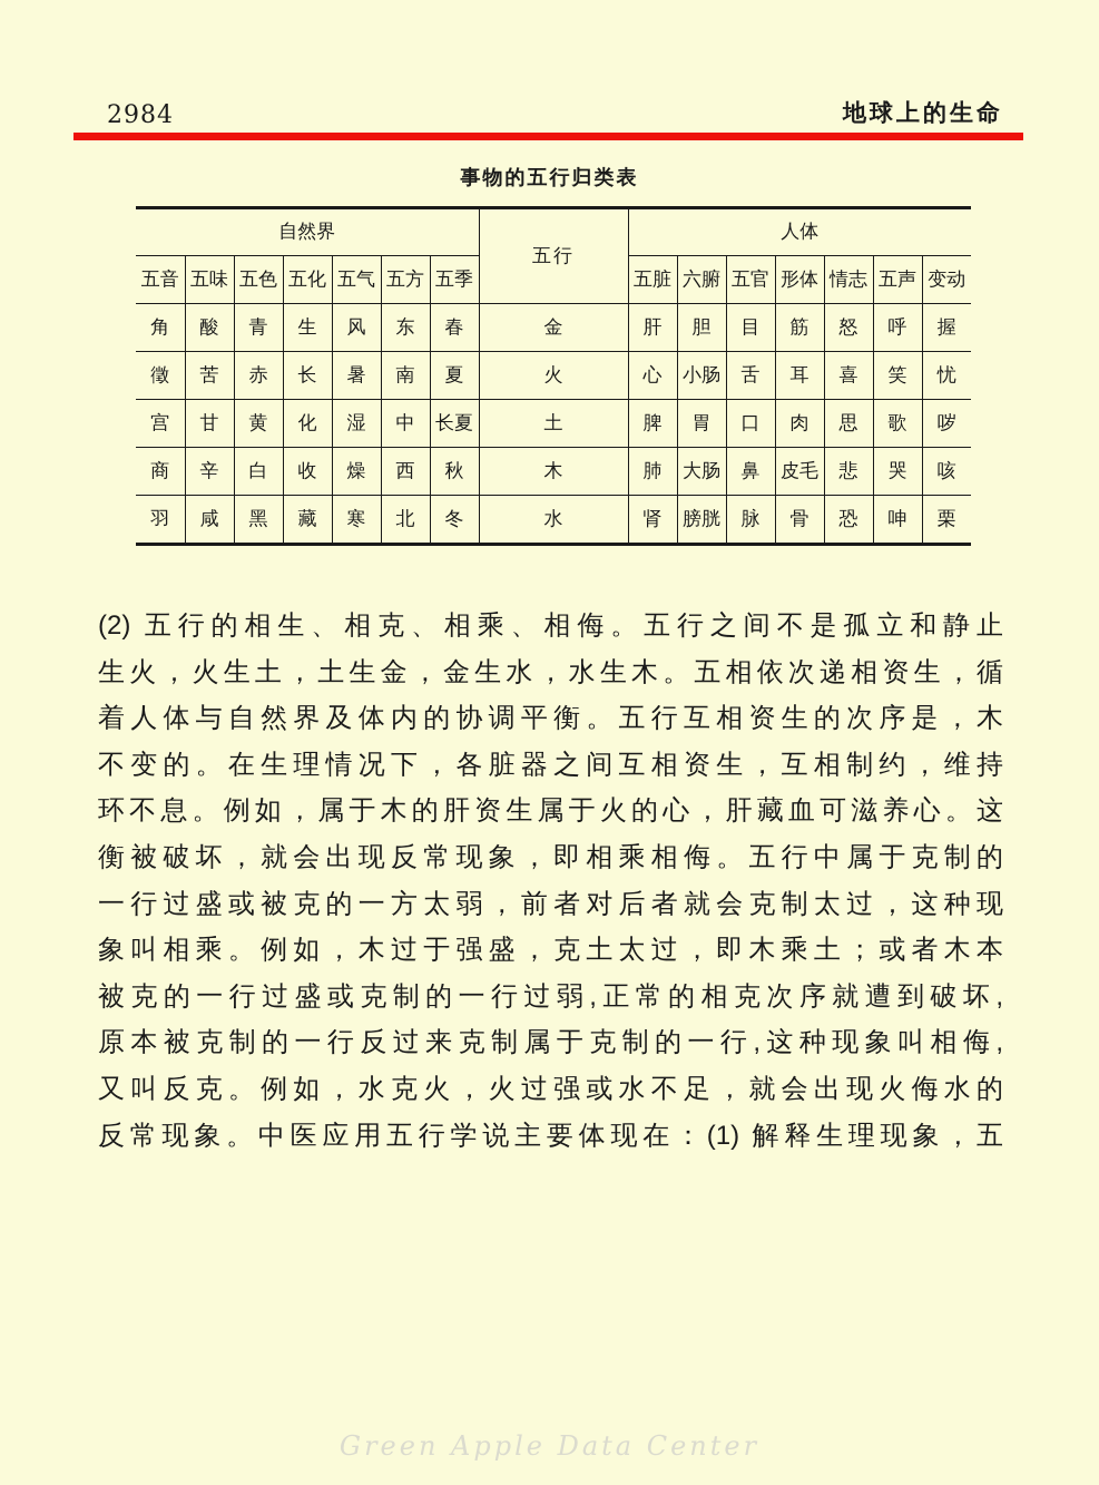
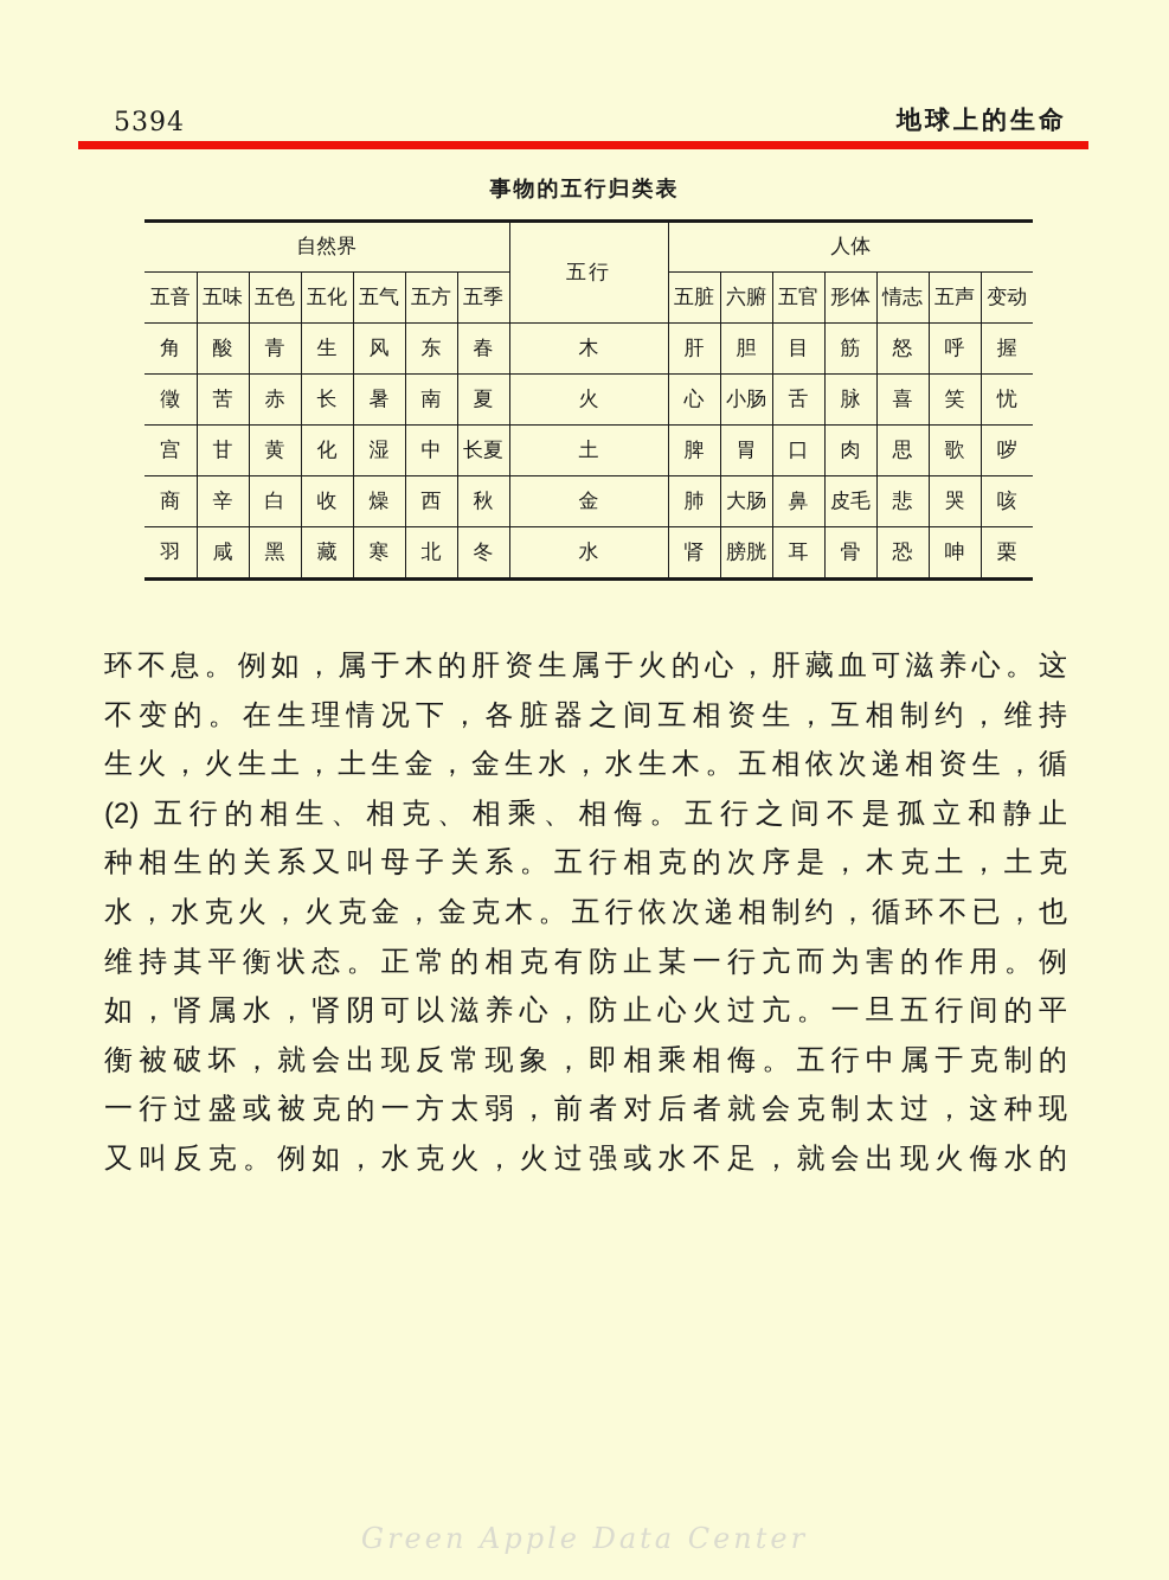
- 2984
+ 5394
  地球上的生命
  事物的五行归类表
  自然界	五行	人体
  五音	五味	五色	五化	五气	五方	五季	五脏	六腑	五官	形体	情志	五声	变动
- 角	酸	青	生	风	东	春	金	肝	胆	目	筋	怒	呼	握
+ 角	酸	青	生	风	东	春	木	肝	胆	目	筋	怒	呼	握
- 徵	苦	赤	长	暑	南	夏	火	心	小肠	舌	耳	喜	笑	忧
+ 徵	苦	赤	长	暑	南	夏	火	心	小肠	舌	脉	喜	笑	忧
  宫	甘	黄	化	湿	中	长夏	土	脾	胃	口	肉	思	歌	哕
- 商	辛	白	收	燥	西	秋	木	肺	大肠	鼻	皮毛	悲	哭	咳
+ 商	辛	白	收	燥	西	秋	金	肺	大肠	鼻	皮毛	悲	哭	咳
- 羽	咸	黑	藏	寒	北	冬	水	肾	膀胱	脉	骨	恐	呻	栗
+ 羽	咸	黑	藏	寒	北	冬	水	肾	膀胱	耳	骨	恐	呻	栗
- (2) 五行的相生、相克、相乘、相侮。五行之间不是孤立和静止
+ 环不息。例如，属于木的肝资生属于火的心，肝藏血可滋养心。这
- 生火，火生土，土生金，金生水，水生木。五相依次递相资生，循
+ 不变的。在生理情况下，各脏器之间互相资生，互相制约，维持
- 着人体与自然界及体内的协调平衡。五行互相资生的次序是，木
- 不变的。在生理情况下，各脏器之间互相资生，互相制约，维持
+ 生火，火生土，土生金，金生水，水生木。五相依次递相资生，循
- 环不息。例如，属于木的肝资生属于火的心，肝藏血可滋养心。这
+ (2) 五行的相生、相克、相乘、相侮。五行之间不是孤立和静止
+ 种相生的关系又叫母子关系。五行相克的次序是，木克土，土克
+ 水，水克火，火克金，金克木。五行依次递相制约，循环不已，也
+ 维持其平衡状态。正常的相克有防止某一行亢而为害的作用。例
+ 如，肾属水，肾阴可以滋养心，防止心火过亢。一旦五行间的平
  衡被破坏，就会出现反常现象，即相乘相侮。五行中属于克制的
  一行过盛或被克的一方太弱，前者对后者就会克制太过，这种现
- 象叫相乘。例如，木过于强盛，克土太过，即木乘土；或者木本
- 被克的一行过盛或克制的一行过弱,正常的相克次序就遭到破坏,
- 原本被克制的一行反过来克制属于克制的一行,这种现象叫相侮,
  又叫反克。例如，水克火，火过强或水不足，就会出现火侮水的
- 反常现象。中医应用五行学说主要体现在：(1) 解释生理现象，五
  Green Apple Data Center
